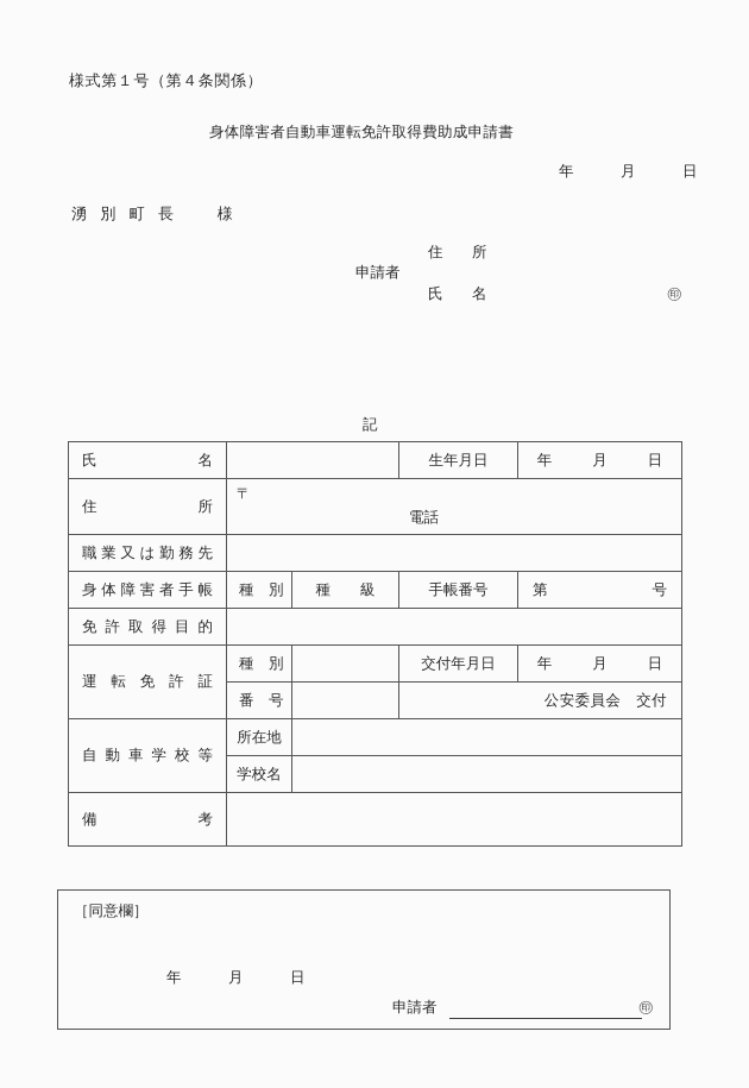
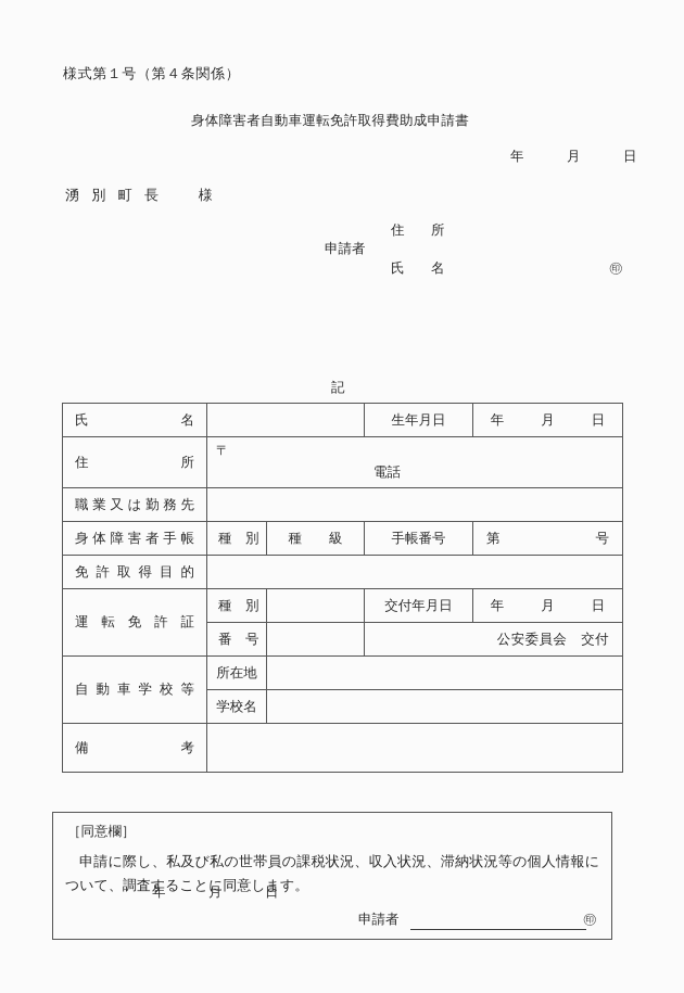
  様式第１号（第４条関係）
  身体障害者自動車運転免許取得費助成申請書
  年 月 日
  湧 別 町 長 様
  申請者
  住 所
  氏 名
  ㊞
  記
  氏 名		生年月日	年 月 日
  住 所	〒 電話
  職業又は勤務先
  身体障害者手帳	種 別	種 級	手帳番号	第 号
  免許取得目的
  運 転 免 許 証	種 別		交付年月日	年 月 日
  番 号		公安委員会 交付
  自動車学校等	所在地
  学校名
  備 考
  ［同意欄］
+ 申請に際し、私及び私の世帯員の課税状況、収入状況、滞納状況等の個人情報について、調査することに同意します。
  年 月 日
  申請者
  ㊞
